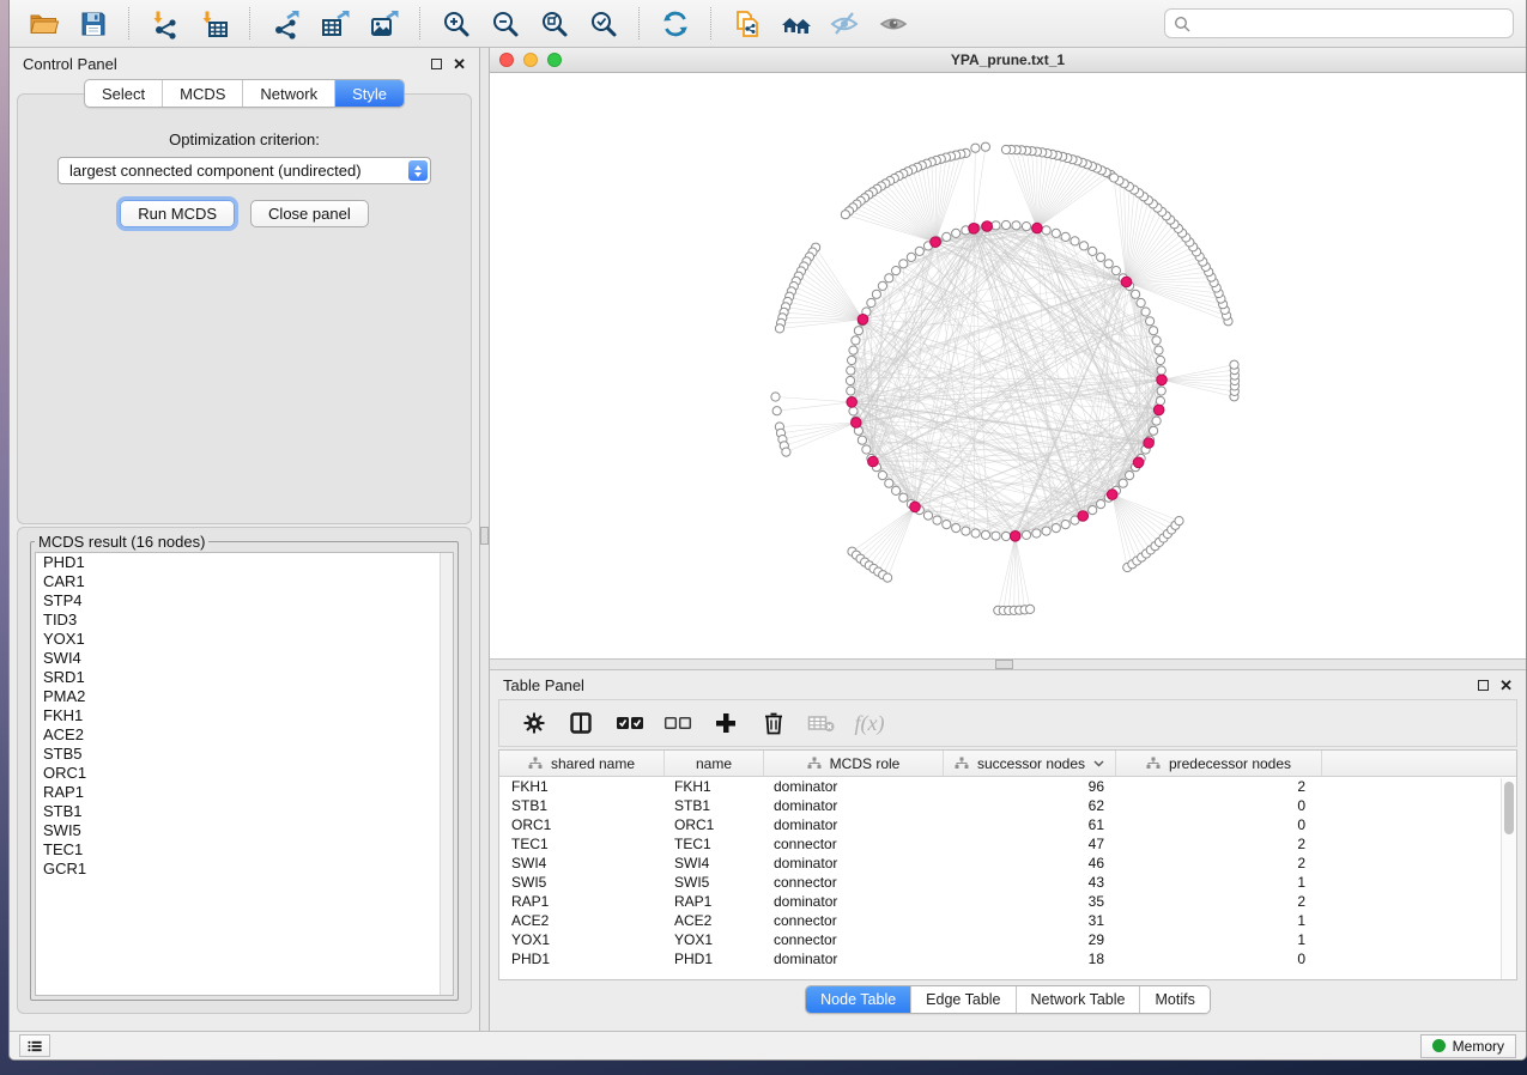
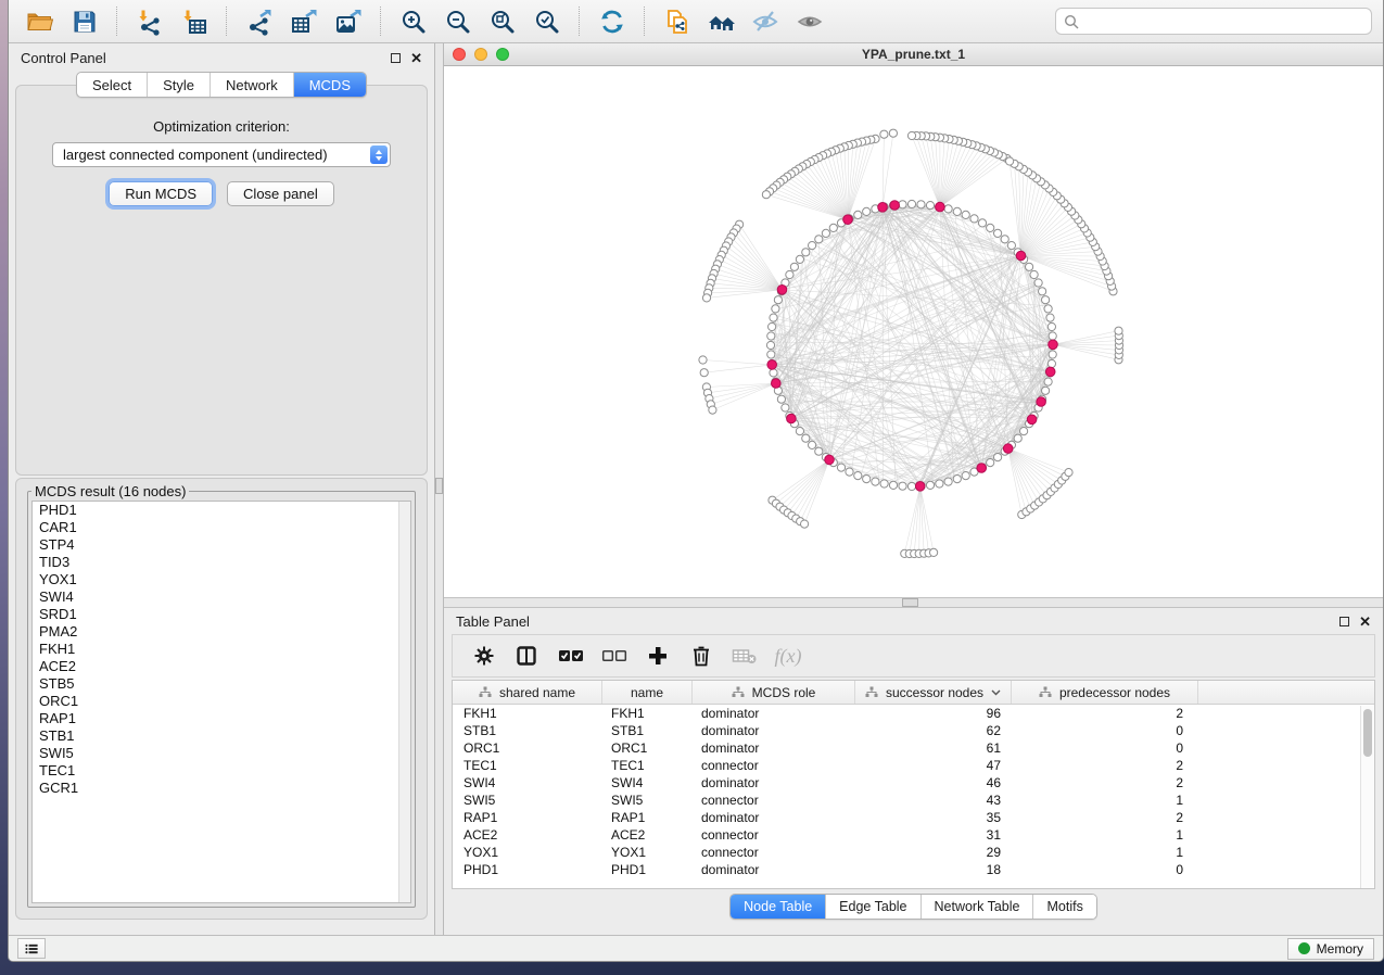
  Control Panel
  ✕
  Select
- MCDS
+ Style
  Network
- Style
+ MCDS
  Optimization criterion:
  largest connected component (undirected)
  Run MCDS
  Close panel
  MCDS result (16 nodes)
  PHD1
  CAR1
  STP4
  TID3
  YOX1
  SWI4
  SRD1
  PMA2
  FKH1
  ACE2
  STB5
  ORC1
  RAP1
  STB1
  SWI5
  TEC1
  GCR1
  YPA_prune.txt_1
  Table Panel
  ✕
  f(x)
  shared name
  name
  MCDS role
  successor nodes
  predecessor nodes
  FKH1
  FKH1
  dominator
  96
  2
  STB1
  STB1
  dominator
  62
  0
  ORC1
  ORC1
  dominator
  61
  0
  TEC1
  TEC1
  connector
  47
  2
  SWI4
  SWI4
  dominator
  46
  2
  SWI5
  SWI5
  connector
  43
  1
  RAP1
  RAP1
  dominator
  35
  2
  ACE2
  ACE2
  connector
  31
  1
  YOX1
  YOX1
  connector
  29
  1
  PHD1
  PHD1
  dominator
  18
  0
  Node Table
  Edge Table
  Network Table
  Motifs
  Memory
